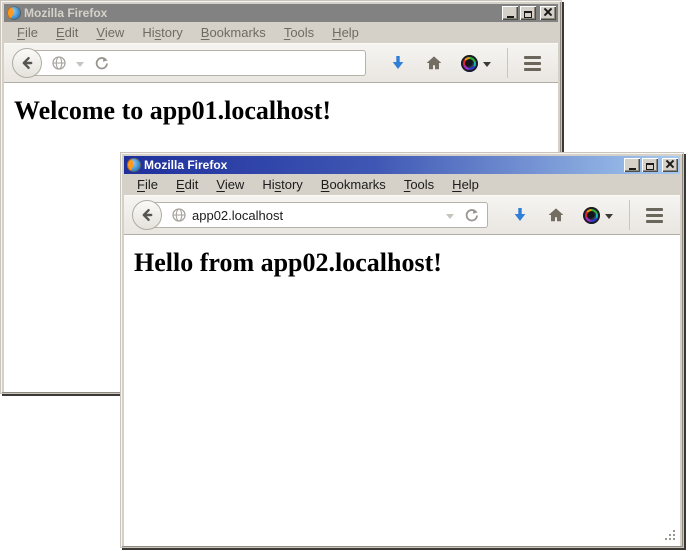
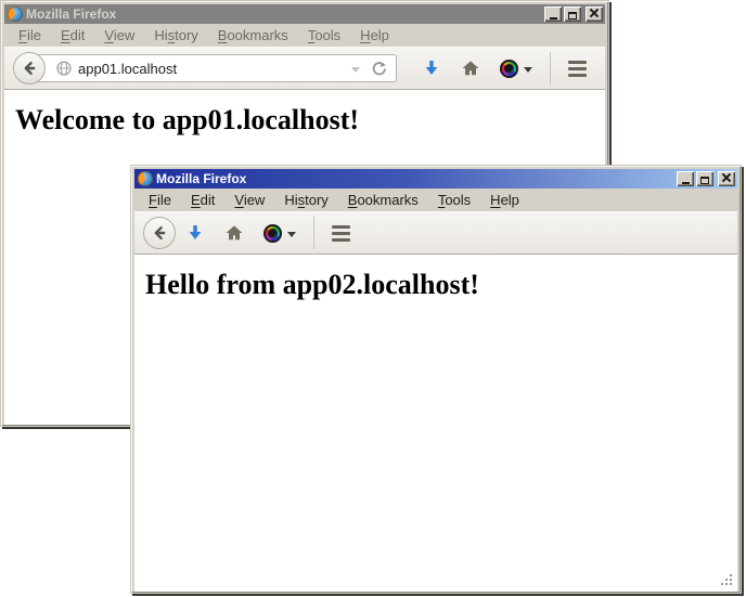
  Mozilla Firefox
  File
  Edit
  View
  History
  Bookmarks
  Tools
  Help
+ app01.localhost
  Welcome to app01.localhost!
  Mozilla Firefox
  File
  Edit
  View
  History
  Bookmarks
  Tools
  Help
- app02.localhost
  Hello from app02.localhost!
